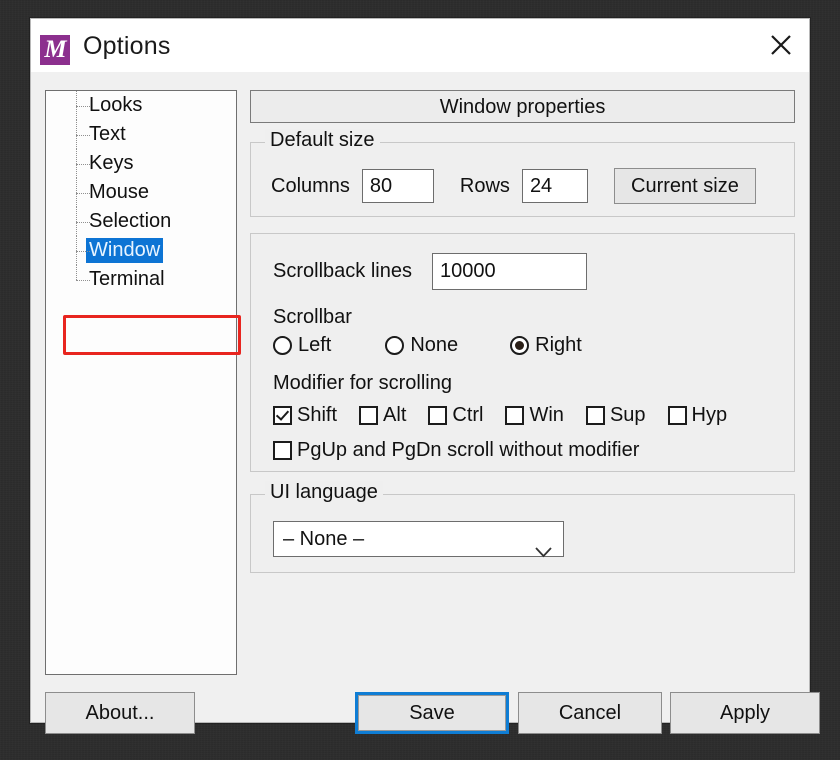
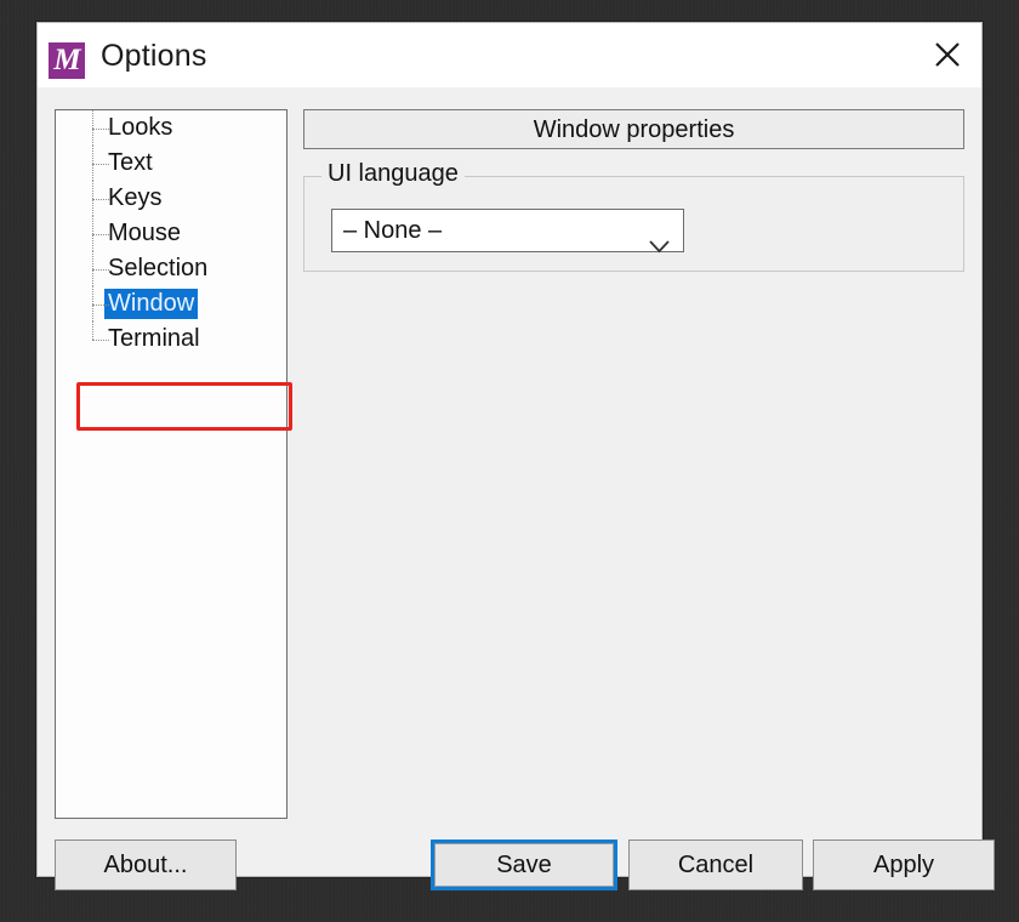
  M
  Options
  Looks
  Text
  Keys
  Mouse
  Selection
  Window
  Terminal
  Window properties
- Default size
- Columns
- 80
- Rows
- 24
- Current size
- Scrollback lines
- 10000
- Scrollbar
- Left
- None
- Right
- Modifier for scrolling
- Shift
- Alt
- Ctrl
- Win
- Sup
- Hyp
- PgUp and PgDn scroll without modifier
  UI language
  – None –
  About...
  Save
  Cancel
  Apply
